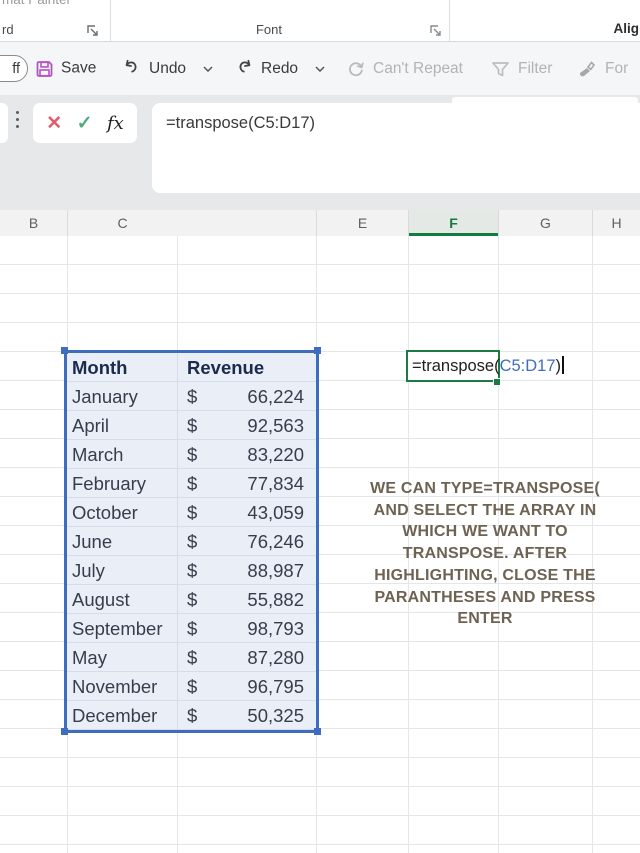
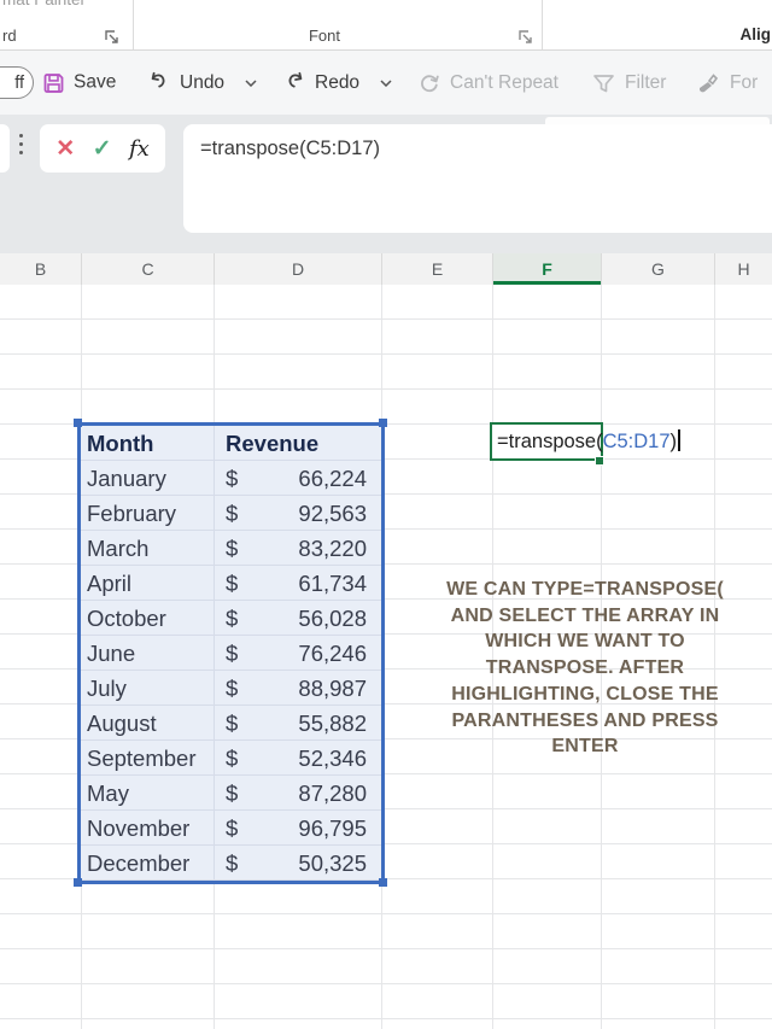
  rd
  Font
  Alig
  ff
  Save
  Undo
  Redo
  Can't Repeat
  Filter
  For
  ✕
  ✓
  fx
  =transpose(C5:D17)
  B
  C
+ D
  E
  F
  G
  H
  Month
  Revenue
  January
  $
  66,224
- April
+ February
  $
  92,563
  March
  $
  83,220
- February
+ April
  $
- 77,834
+ 61,734
  October
  $
- 43,059
+ 56,028
  June
  $
  76,246
  July
  $
  88,987
  August
  $
  55,882
  September
  $
- 98,793
+ 52,346
  May
  $
  87,280
  November
  $
  96,795
  December
  $
  50,325
  =transpose(C5:D17)
  WE CAN TYPE=TRANSPOSE(
  AND SELECT THE ARRAY IN
  WHICH WE WANT TO
  TRANSPOSE. AFTER
  HIGHLIGHTING, CLOSE THE
  PARANTHESES AND PRESS
  ENTER
